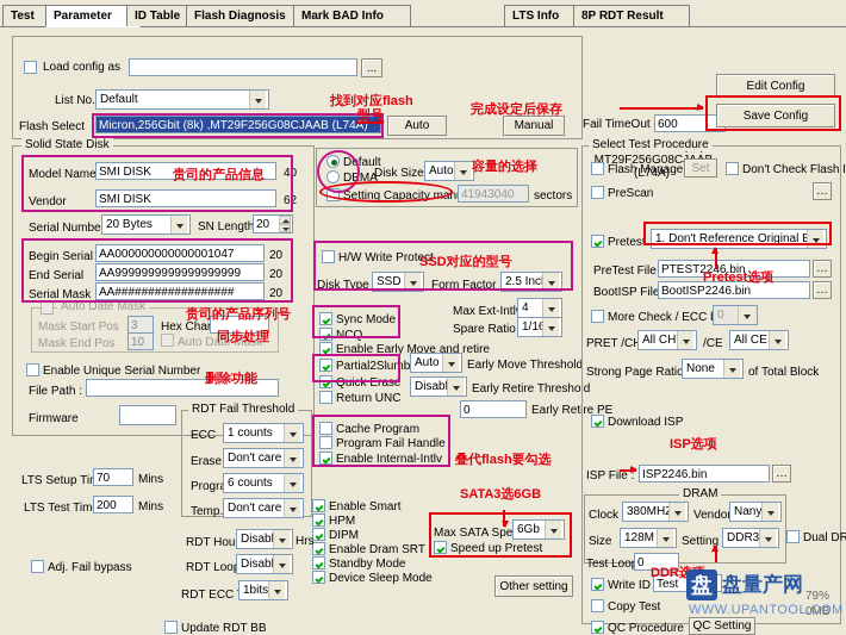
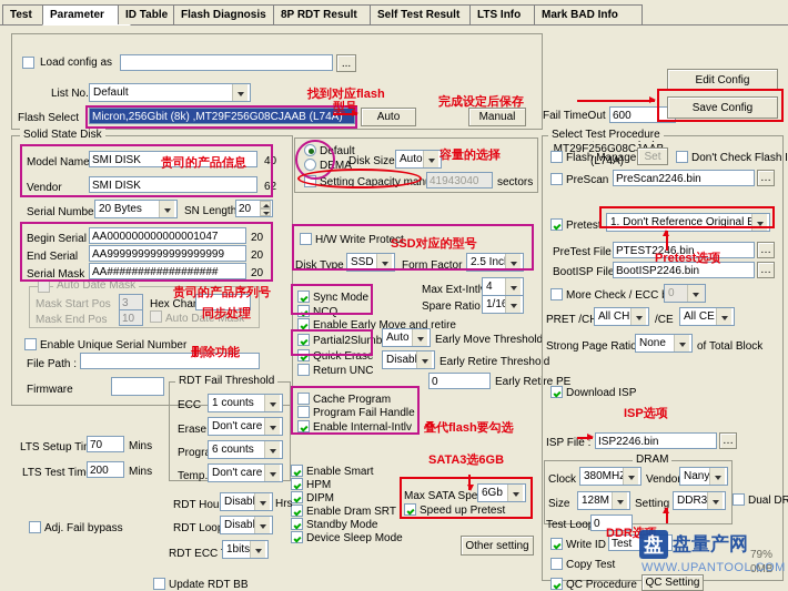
  Test
  Parameter
  ID Table
  Flash Diagnosis
- Mark BAD Info
+ 8P RDT Result
+ Self Test Result
  LTS Info
- 8P RDT Result
+ Mark BAD Info
  Load config as
  ...
  List No.
  Default
  Flash Select
  Micron,256Gbit (8k) ,MT29F256G08CJAAB (L74A)
  Auto
  Manual
  Fail TimeOut
  600
  Edit Config
  Save Config
  Solid State Disk
  Model Name
  SMI DISK
  40
  Vendor
  SMI DISK
  62
  Serial Numbe
  20 Bytes
  SN Length
  20
  Begin Serial
  AA000000000000001047
  20
  End Serial
  AA9999999999999999999
  20
  Serial Mask
  AA##################
  20
  Auto Date Mask
  Mask Start Pos
  3
  Hex Cha
  Mask End Pos
  10
  Auto Date Mask
  Enable Unique Serial Number
  File Path :
  Firmware
  Default
  DEMA
  Disk Size
  Auto
  Setting Capacity man
  41943040
  sectors
  H/W Write Protect
  Disk Type
  SSD
  Form Factor
  2.5 Inc
  Max Ext-Intl
  4
  Sync Mode
  NCQ
  Spare Ratio
  1/1
  Enable Early Move and retire
  Partial2Slumb
  Auto
  Early Move Threshold
  Quick Erase
  Disab
  Early Retire Threshold
  Return UNC
  0
  Early Retire PE
  Cache Program
  Program Fail Handle
  Enable Internal-Intlv
  Enable Smart
  HPM
  DIPM
  Enable Dram SRT
  Standby Mode
  Device Sleep Mode
  Max SATA Spe
  6Gb
  Speed up Pretest
  Other setting
  Update RDT BB
  RDT Fail Threshold
  ECC
  1 counts
  Erase
  Don't care
  Progr
  6 counts
  Temp.
  Don't care
  RDT Hou
  Disab
  Hrs
  RDT Loo
  Disab
  RDT ECC
  1bits
  LTS Setup Ti
  70
  Mins
  LTS Test Tim
  200
  Mins
  Adj. Fail bypass
  Select Test Procedure
  Flash Manage
  Set
  Don't Check Flash I
  PreScan
+ PreScan2246.bin
  …
  Pretest
  1. Don't Reference Original
  PreTest File
  PTEST2246.bin
  …
  BootISP File
  BootISP2246.bin
  …
  More Check / ECC
  0
  PRET /C
  All CH
  /CE
  All CE
  Strong Page Ratio
  None
  of Total Block
  Download ISP
  ISP File :
  ISP2246.bin
  …
  DRAM
  Clock
  380MH
  Vendo
  Nany
  Size
  128M
  Setting
  DDR3
  Dual DR
  Test Loo
  0
  Write ID
  Test
  Copy Test
  QC Procedure
  QC Setting
  79%
  0MB
  找到对应flash
  型号
  完成设定后保存
  贵司的产品信息
  容量的选择
  SSD对应的型号
  贵司的产品序列号
  同步处理
  删除功能
  叠代flash要勾选
  SATA3选6GB
  Pretest选项
  ISP选项
  盘
  盘量产网
  WWW.UPANTOOL.COM
